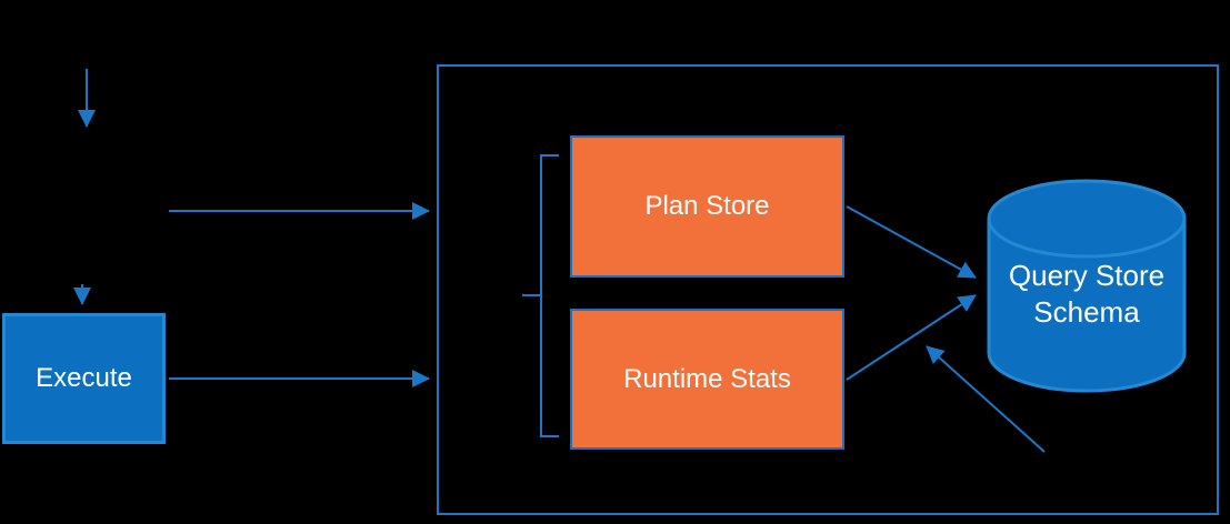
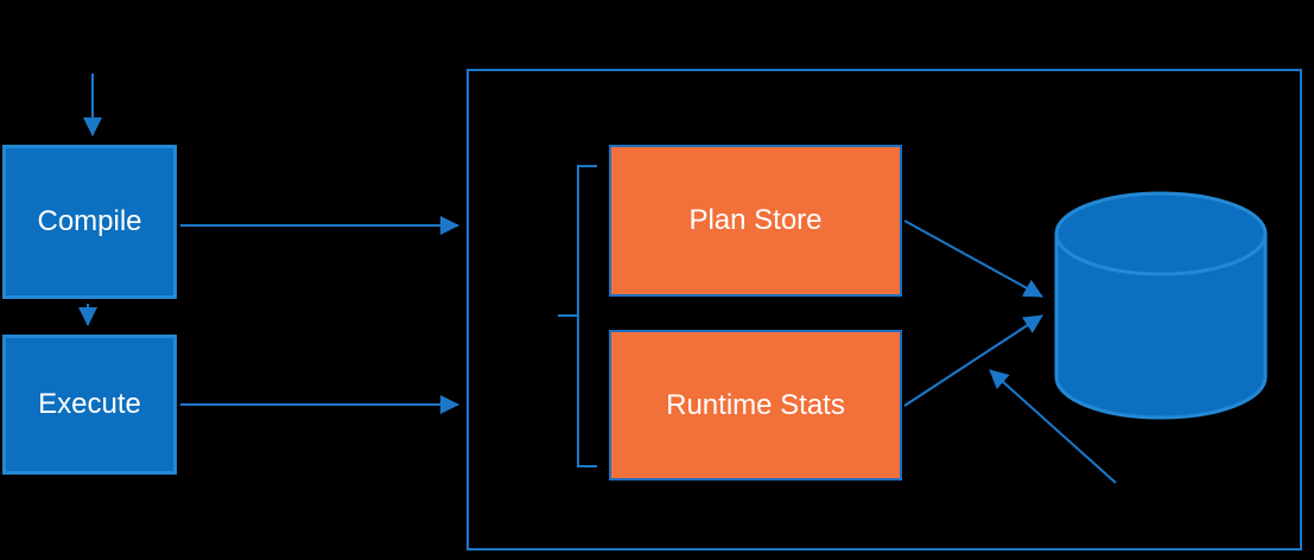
+ Compile
  Execute
  Plan Store
  Runtime Stats
- Query Store
- Schema
